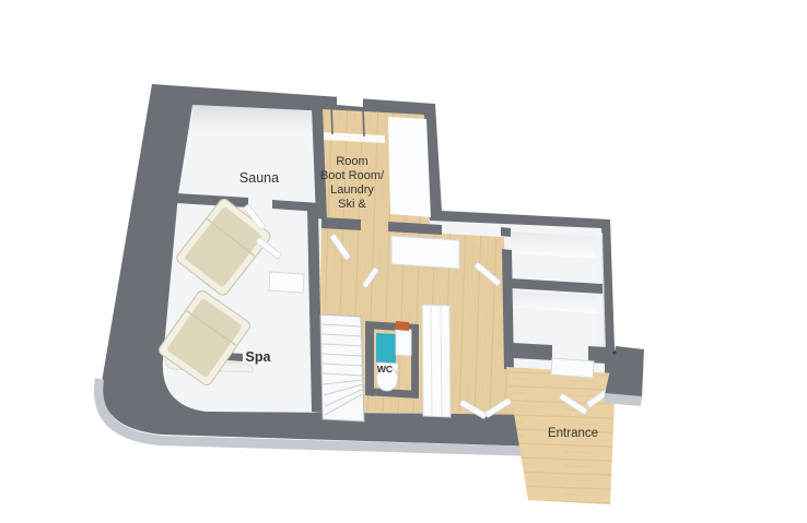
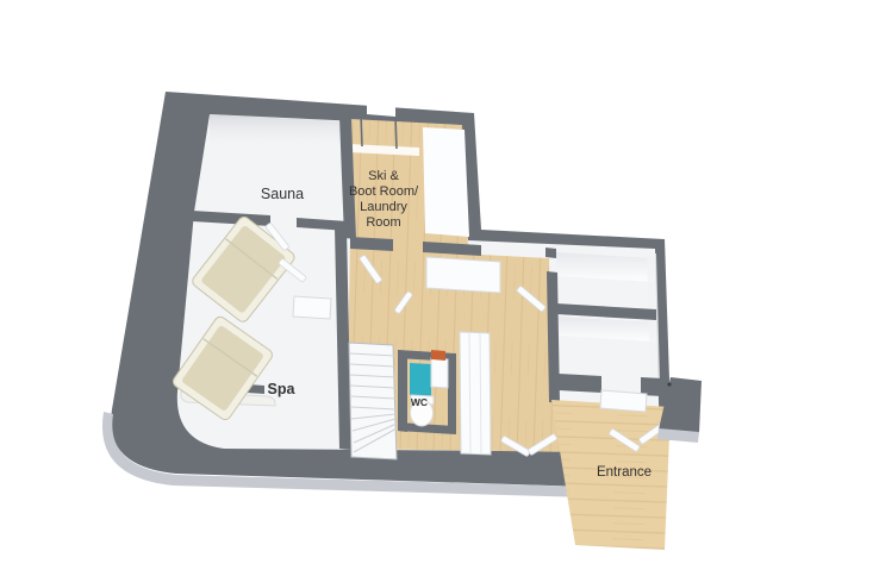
  Sauna
- Room
+ Ski &
  Boot Room/
  Laundry
- Ski &
+ Room
  Spa
  WC
  Entrance
